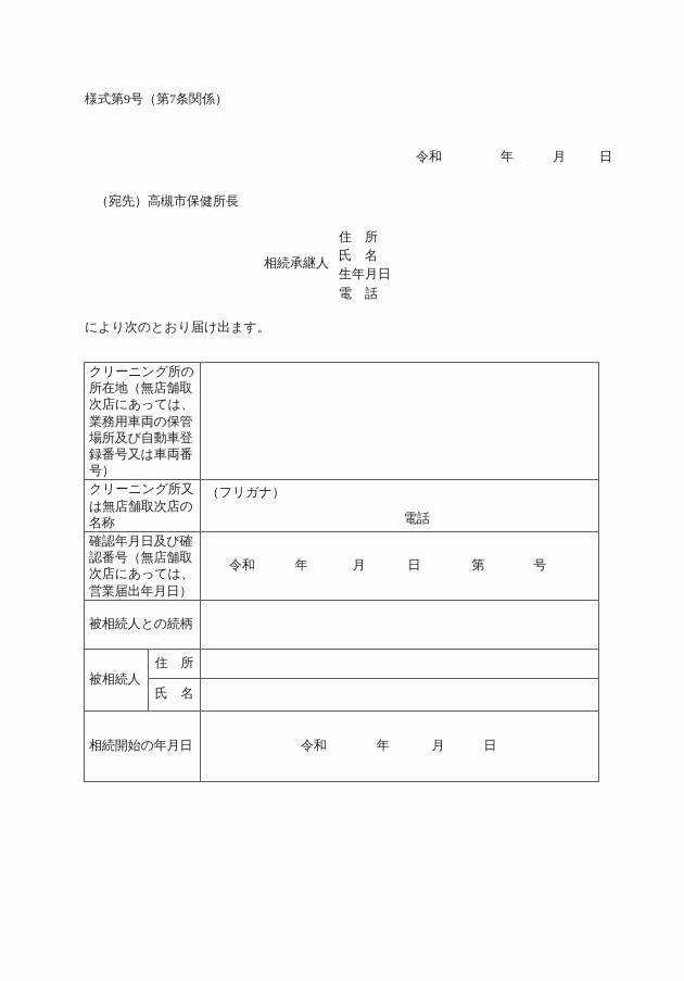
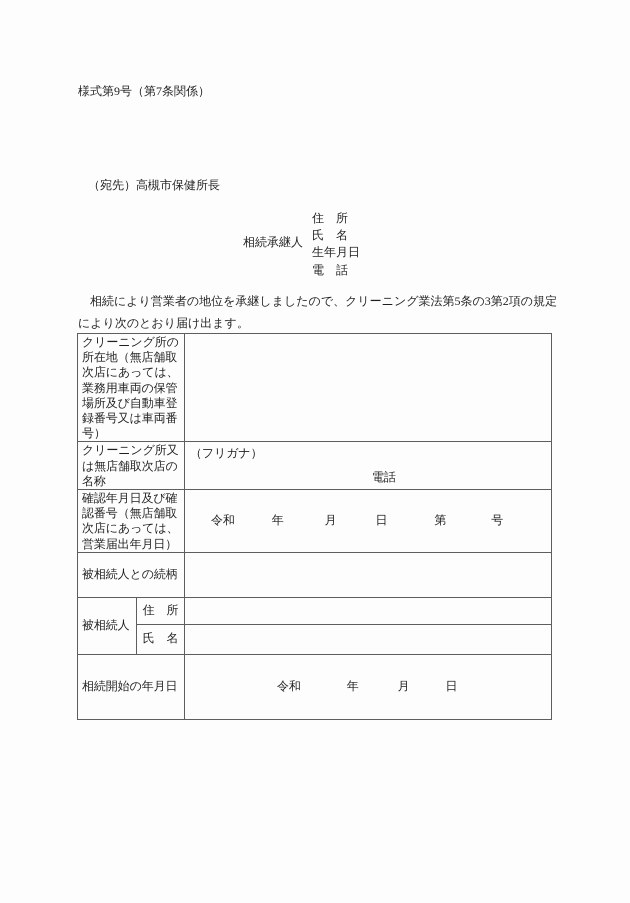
  様式第9号（第7条関係）
- 令和 年 月 日
  （宛先）高槻市保健所長
  相続承継人
  住 所
  氏 名
  生年月日
  電 話
+ 相続により営業者の地位を承継しましたので、クリーニング業法第5条の3第2項の規定
  により次のとおり届け出ます。
  クリーニング所の所在地（無店舗取次店にあっては、業務用車両の保管場所及び自動車登録番号又は車両番号）
  クリーニング所又は無店舗取次店の名称	（フリガナ） 電話
  確認年月日及び確認番号（無店舗取次店にあっては、営業届出年月日）	令和 年 月 日 第 号
  被相続人との続柄
  被相続人	住 所
  氏 名
  相続開始の年月日	令和 年 月 日
